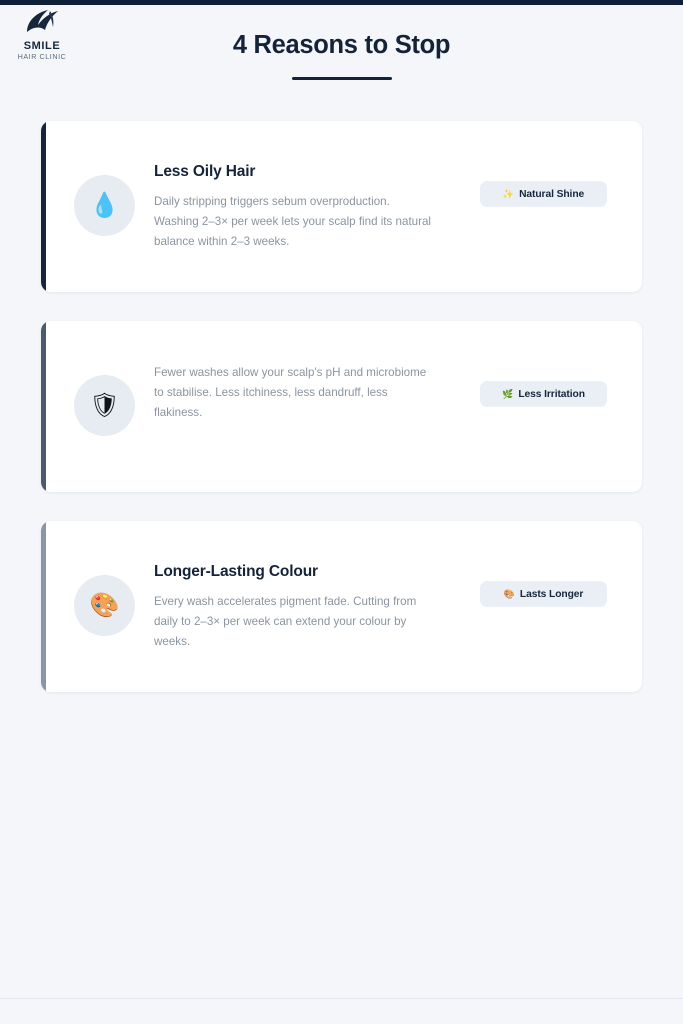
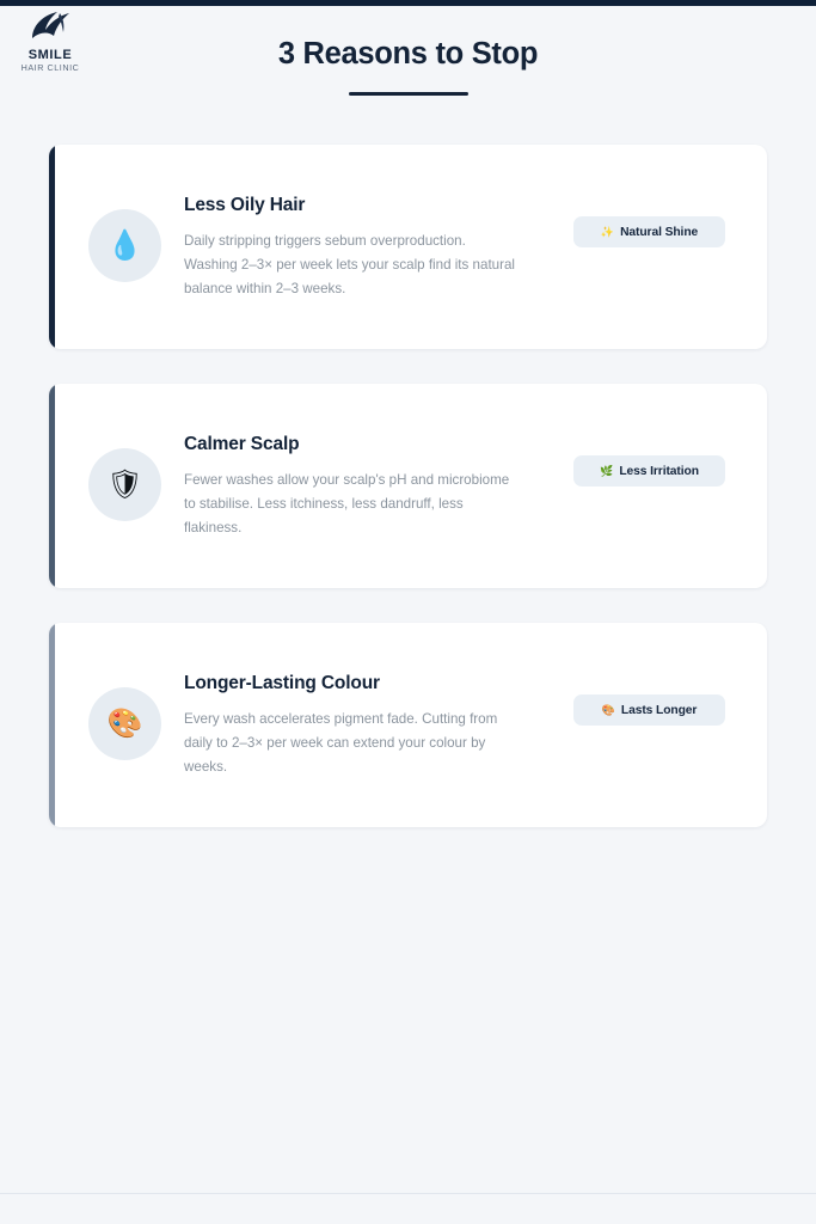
  SMILE
  HAIR CLINIC
- 4 Reasons to Stop
+ 3 Reasons to Stop
  💧
  Less Oily Hair
  Daily stripping triggers sebum overproduction. Washing 2–3× per week lets your scalp find its natural balance within 2–3 weeks.
  ✨
  Natural Shine
  🛡
+ Calmer Scalp
  Fewer washes allow your scalp's pH and microbiome to stabilise. Less itchiness, less dandruff, less flakiness.
  🌿
  Less Irritation
  🎨
  Longer-Lasting Colour
  Every wash accelerates pigment fade. Cutting from daily to 2–3× per week can extend your colour by weeks.
  🎨
  Lasts Longer
